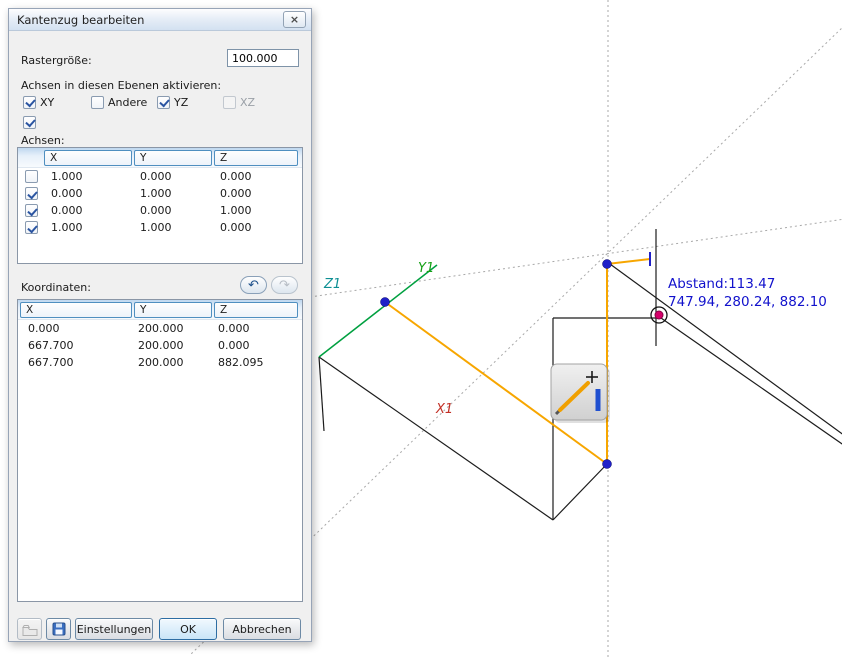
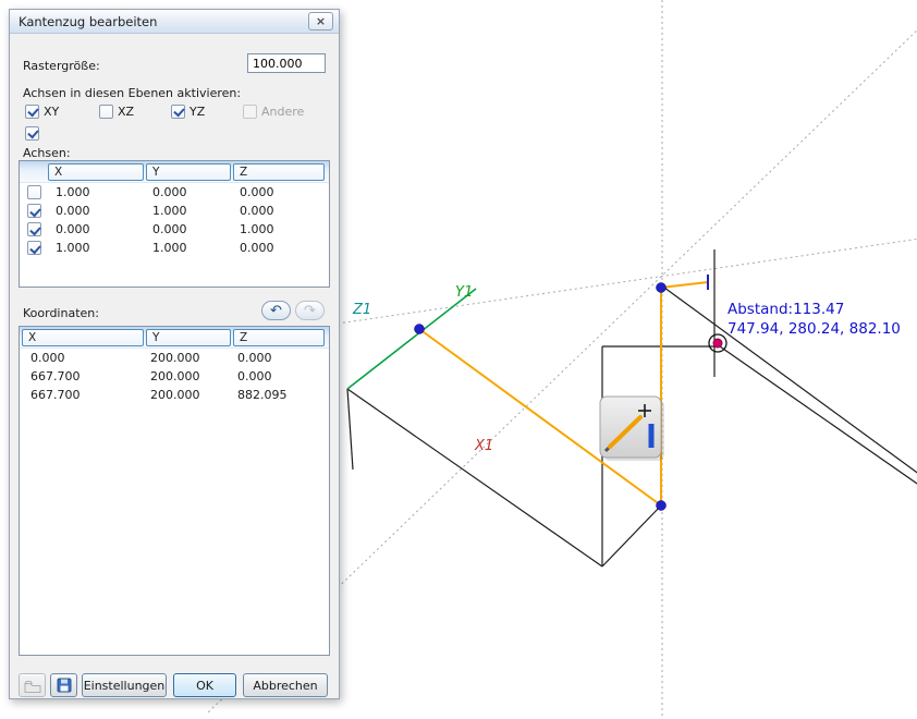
  Z1
  Y1
  X1
  Abstand:113.47
  747.94, 280.24, 882.10
  Kantenzug bearbeiten
  ×
  Rastergröße:
  100.000
  Achsen in diesen Ebenen aktivieren:
  XY
- Andere
+ XZ
  YZ
- XZ
+ Andere
  Achsen:
  X
  Y
  Z
  1.000
  0.000
  0.000
  0.000
  1.000
  0.000
  0.000
  0.000
  1.000
  1.000
  1.000
  0.000
  Koordinaten:
  ↶
  ↷
  X
  Y
  Z
  0.000
  200.000
  0.000
  667.700
  200.000
  0.000
  667.700
  200.000
  882.095
  Einstellungen
  OK
  Abbrechen
